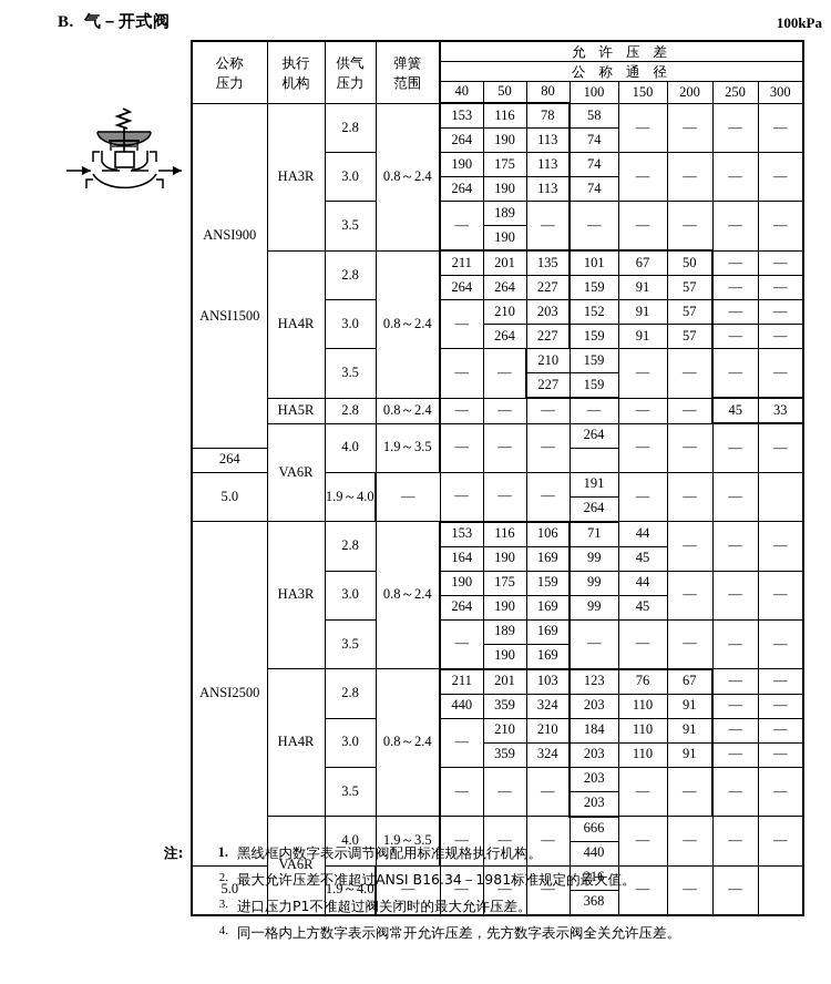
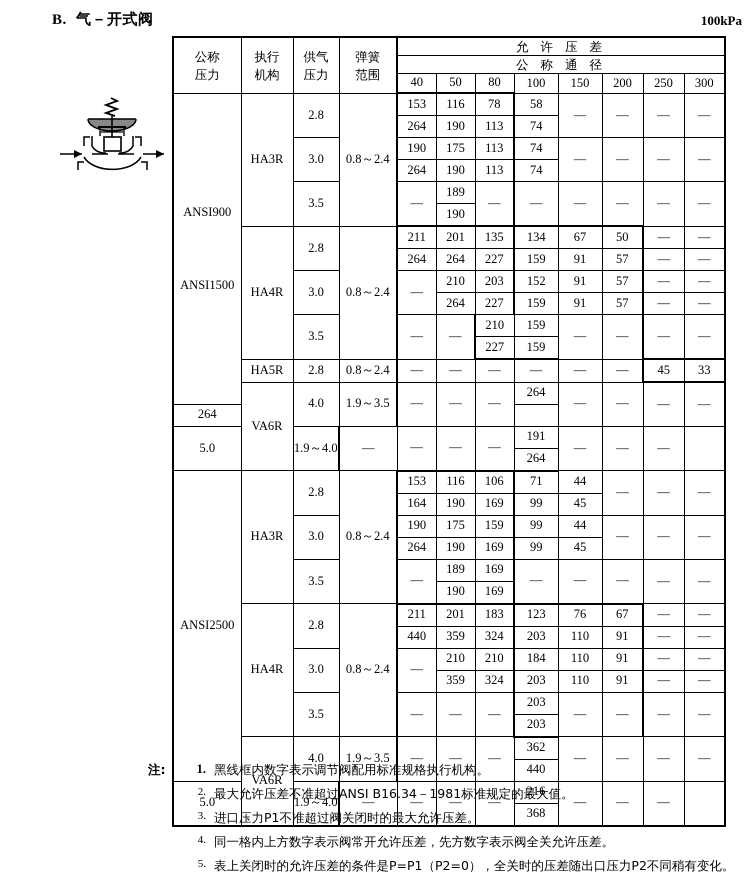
  B. 气－开式阀
  100kPa
  公称 压力	执行 机构	供气 压力	弹簧 范围	允 许 压 差
  公 称 通 径
  40	50	80	100	150	200	250	300
  ANSI900 ANSI1500	HA3R	2.8	0.8～2.4	153	116	78	58	—	—	—	—
  264	190	113	74
  3.0	190	175	113	74	—	—	—	—
  264	190	113	74
  3.5	—	189	—	—	—	—	—	—
  190
- HA4R	2.8	0.8～2.4	211	201	135	101	67	50	—	—
+ HA4R	2.8	0.8～2.4	211	201	135	134	67	50	—	—
  264	264	227	159	91	57	—	—
  3.0	—	210	203	152	91	57	—	—
  264	227	159	91	57	—	—
  3.5	—	—	210	159	—	—	—	—
  227	159
  HA5R	2.8	0.8～2.4	—	—	—	—	—	—	45	33
  VA6R	4.0	1.9～3.5	—	—	—	264	—	—	—	—
  264
  5.0	1.9～4.0	—	—	—	—	191	—	—	—
  264
  ANSI2500	HA3R	2.8	0.8～2.4	153	116	106	71	44	—	—	—
  164	190	169	99	45
  3.0	190	175	159	99	44	—	—	—
  264	190	169	99	45
  3.5	—	189	169	—	—	—	—	—
  190	169
- HA4R	2.8	0.8～2.4	211	201	103	123	76	67	—	—
+ HA4R	2.8	0.8～2.4	211	201	183	123	76	67	—	—
  440	359	324	203	110	91	—	—
  3.0	—	210	210	184	110	91	—	—
  359	324	203	110	91	—	—
  3.5	—	—	—	203	—	—	—	—
  203
- VA6R	4.0	1.9～3.5	—	—	—	666	—	—	—	—
+ VA6R	4.0	1.9～3.5	—	—	—	362	—	—	—	—
  440
  5.0	1.9～4.0	—	—	—	—	216	—	—	—
  368
  注:
  1.
  黑线框内数字表示调节阀配用标准规格执行机构。
  2.
  最大允许压差不准超过ANSI B16.34－1981标准规定的最大值。
  3.
  进口压力P1不准超过阀关闭时的最大允许压差。
  4.
  同一格内上方数字表示阀常开允许压差，先方数字表示阀全关允许压差。
+ 5.
+ 表上关闭时的允许压差的条件是P=P1（P2=0），全关时的压差随出口压力P2不同稍有变化。
